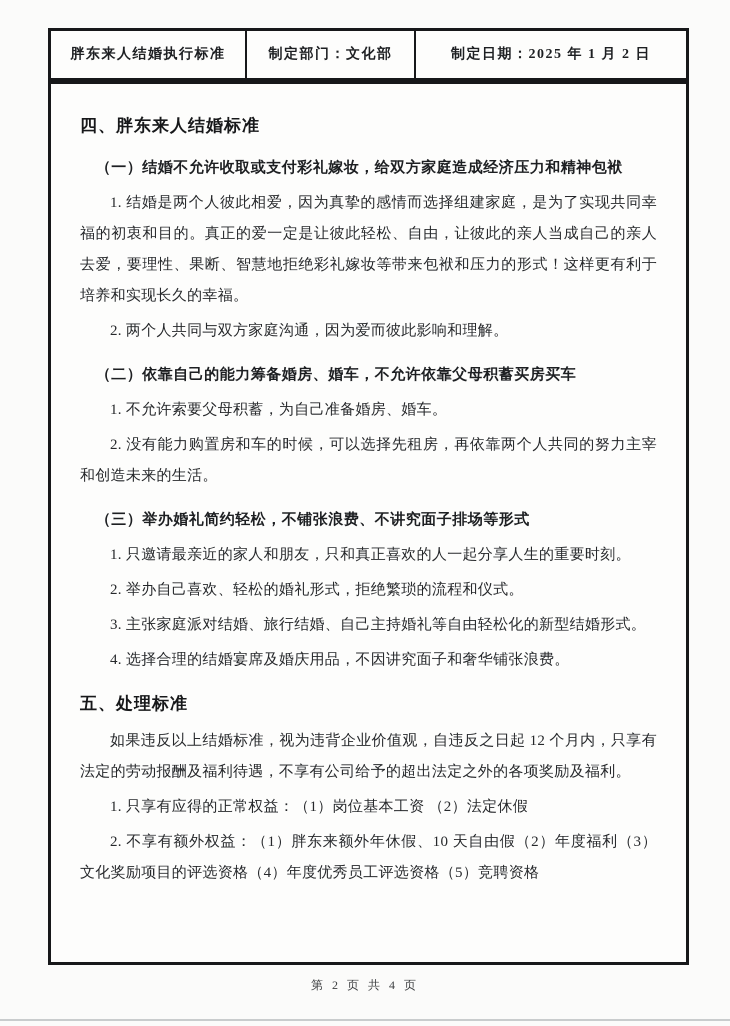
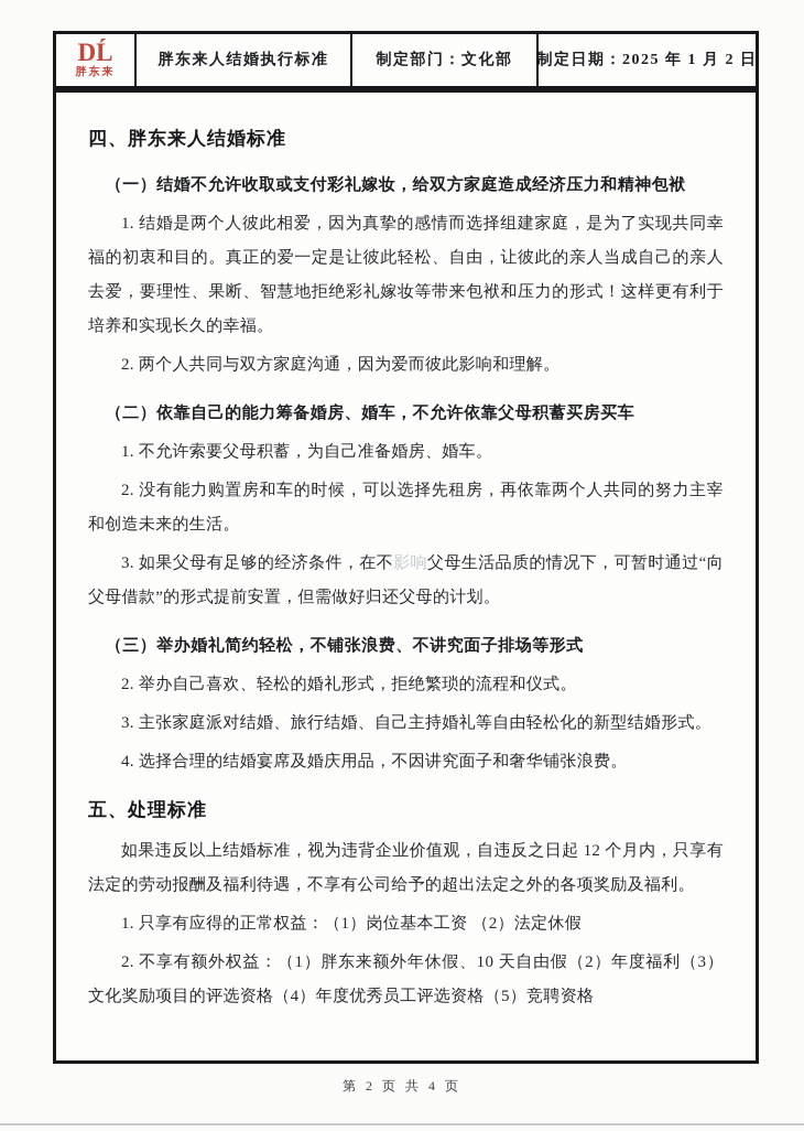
+ DĹ
+ 胖东来
  胖东来人结婚执行标准
  制定部门：文化部
  制定日期：2025 年 1 月 2 日
  四、胖东来人结婚标准
  （一）结婚不允许收取或支付彩礼嫁妆，给双方家庭造成经济压力和精神包袱
  1. 结婚是两个人彼此相爱，因为真挚的感情而选择组建家庭，是为了实现共同幸福的初衷和目的。真正的爱一定是让彼此轻松、自由，让彼此的亲人当成自己的亲人去爱，要理性、果断、智慧地拒绝彩礼嫁妆等带来包袱和压力的形式！这样更有利于培养和实现长久的幸福。
  2. 两个人共同与双方家庭沟通，因为爱而彼此影响和理解。
  （二）依靠自己的能力筹备婚房、婚车，不允许依靠父母积蓄买房买车
  1. 不允许索要父母积蓄，为自己准备婚房、婚车。
  2. 没有能力购置房和车的时候，可以选择先租房，再依靠两个人共同的努力主宰和创造未来的生活。
+ 3. 如果父母有足够的经济条件，在不影响父母生活品质的情况下，可暂时通过“向父母借款”的形式提前安置，但需做好归还父母的计划。
  （三）举办婚礼简约轻松，不铺张浪费、不讲究面子排场等形式
- 1. 只邀请最亲近的家人和朋友，只和真正喜欢的人一起分享人生的重要时刻。
  2. 举办自己喜欢、轻松的婚礼形式，拒绝繁琐的流程和仪式。
  3. 主张家庭派对结婚、旅行结婚、自己主持婚礼等自由轻松化的新型结婚形式。
  4. 选择合理的结婚宴席及婚庆用品，不因讲究面子和奢华铺张浪费。
  五、处理标准
  如果违反以上结婚标准，视为违背企业价值观，自违反之日起 12 个月内，只享有法定的劳动报酬及福利待遇，不享有公司给予的超出法定之外的各项奖励及福利。
  1. 只享有应得的正常权益：（1）岗位基本工资 （2）法定休假
  2. 不享有额外权益：（1）胖东来额外年休假、10 天自由假（2）年度福利（3）文化奖励项目的评选资格（4）年度优秀员工评选资格（5）竞聘资格
  第 2 页 共 4 页
